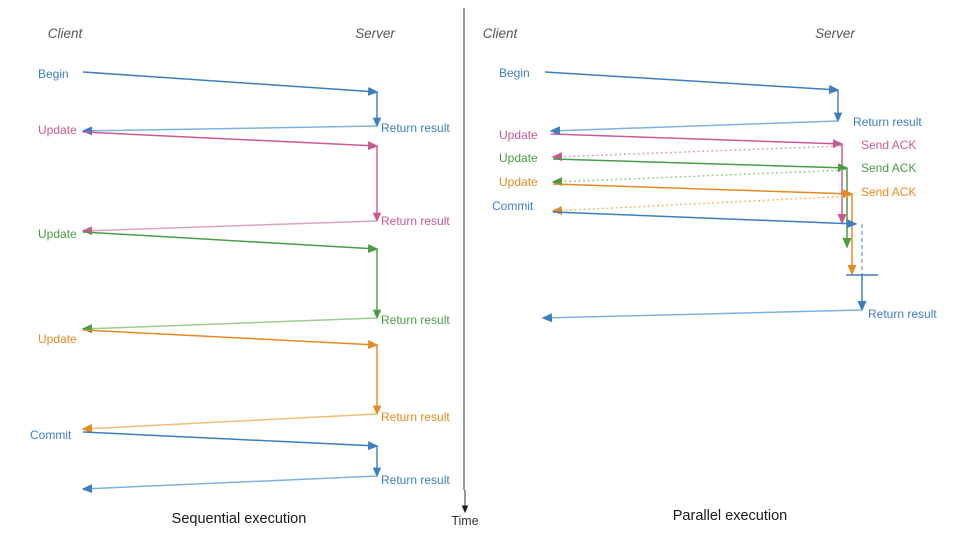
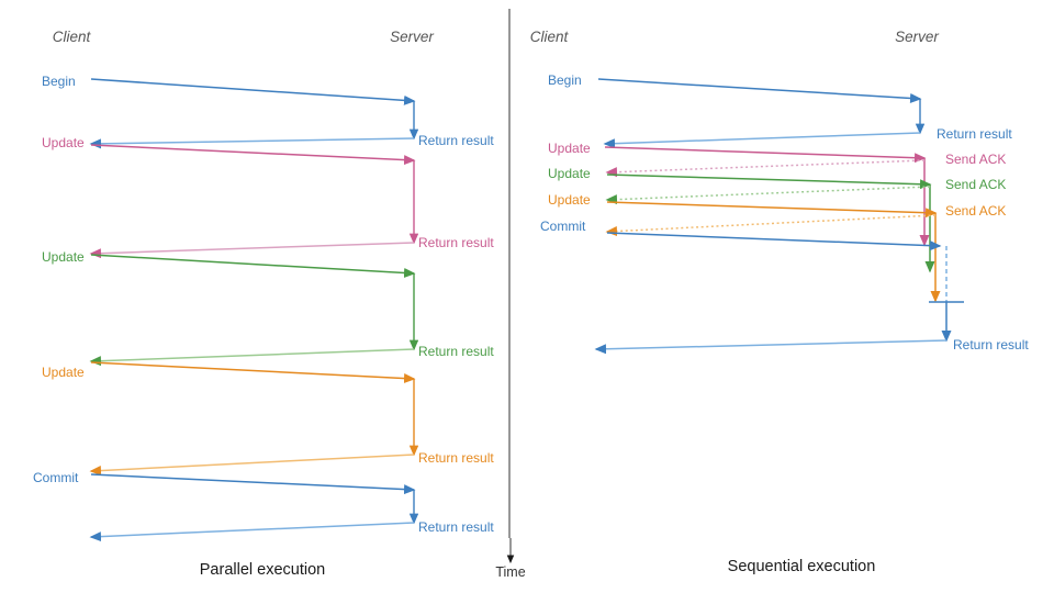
  Time
  Client
  Server
  Begin
  Return result
  Update
  Return result
  Update
  Return result
  Update
  Return result
  Commit
  Return result
- Sequential execution
+ Parallel execution
  Client
  Server
  Begin
  Return result
  Update
  Send ACK
  Update
  Send ACK
  Update
  Send ACK
  Commit
  Return result
- Parallel execution
+ Sequential execution
